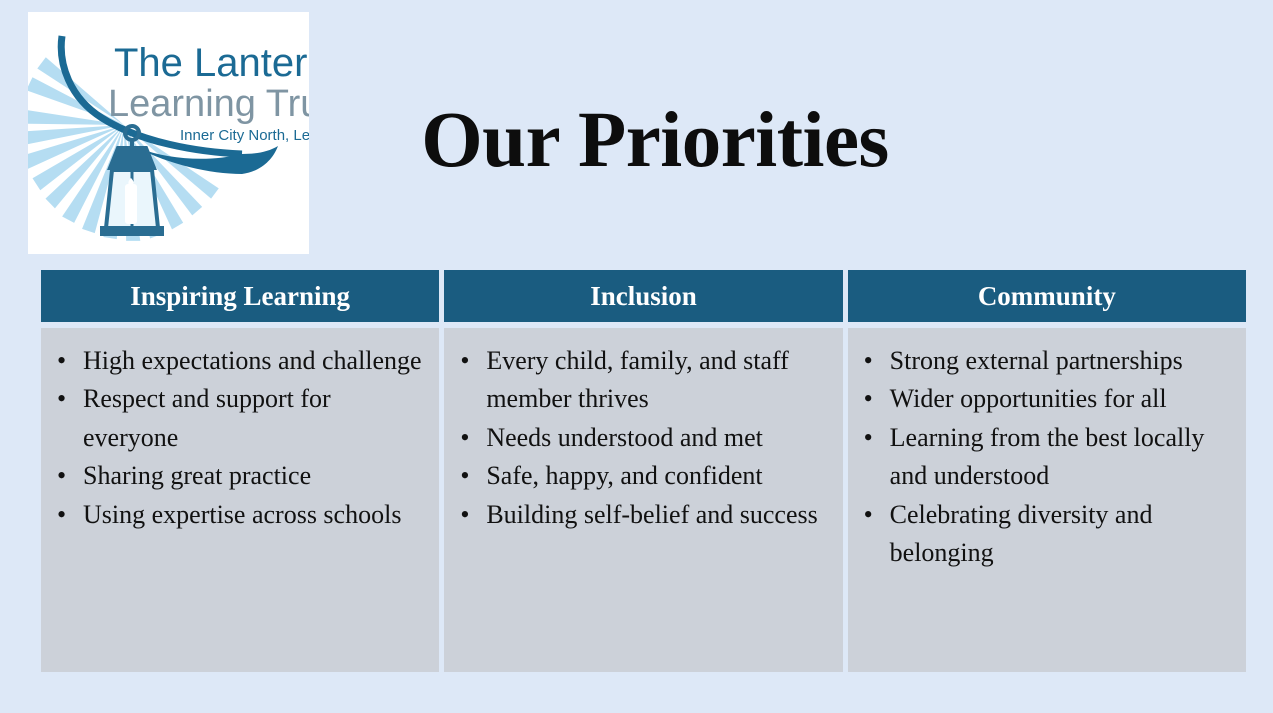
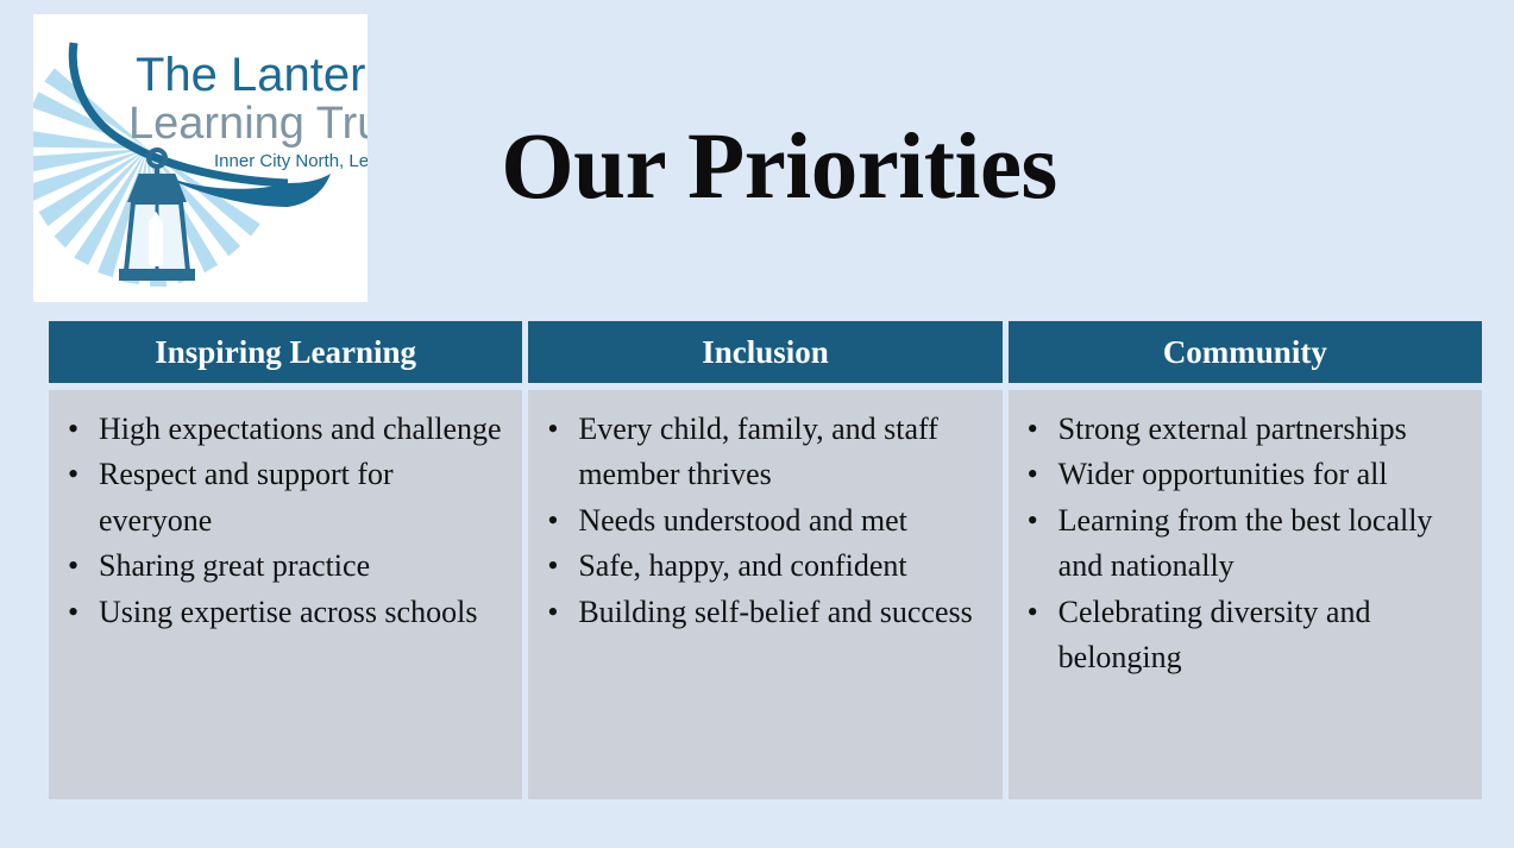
  The Lanter
  Learning Tr
  Inner City North, Le
  Our Priorities
  Inspiring Learning
  •
  High expectations and challenge
  •
  Respect and support for everyone
  •
  Sharing great practice
  •
  Using expertise across schools
  Inclusion
  •
  Every child, family, and staff member thrives
  •
  Needs understood and met
  •
  Safe, happy, and confident
  •
  Building self-belief and success
  Community
  •
  Strong external partnerships
  •
  Wider opportunities for all
  •
- Learning from the best locally and understood
+ Learning from the best locally and nationally
  •
  Celebrating diversity and belonging
